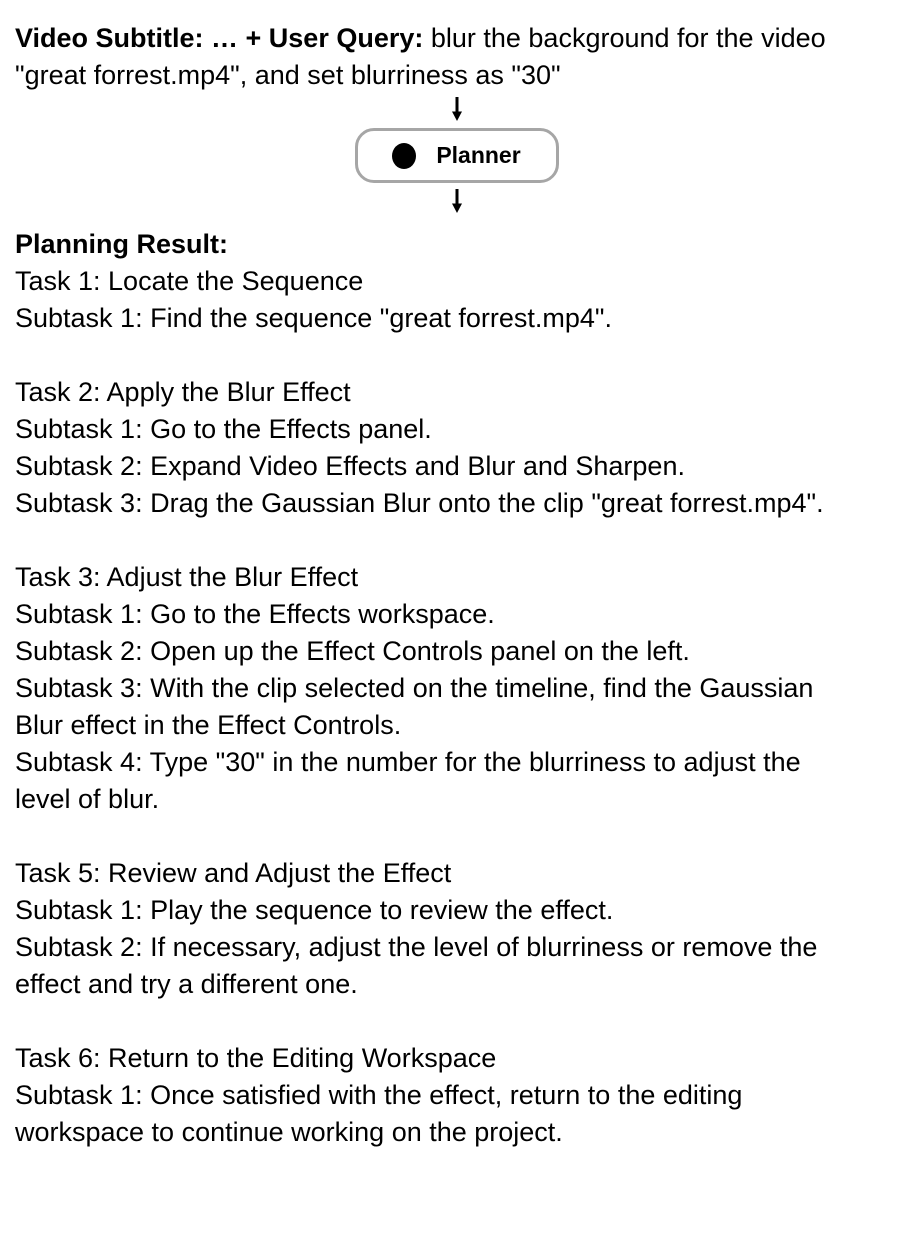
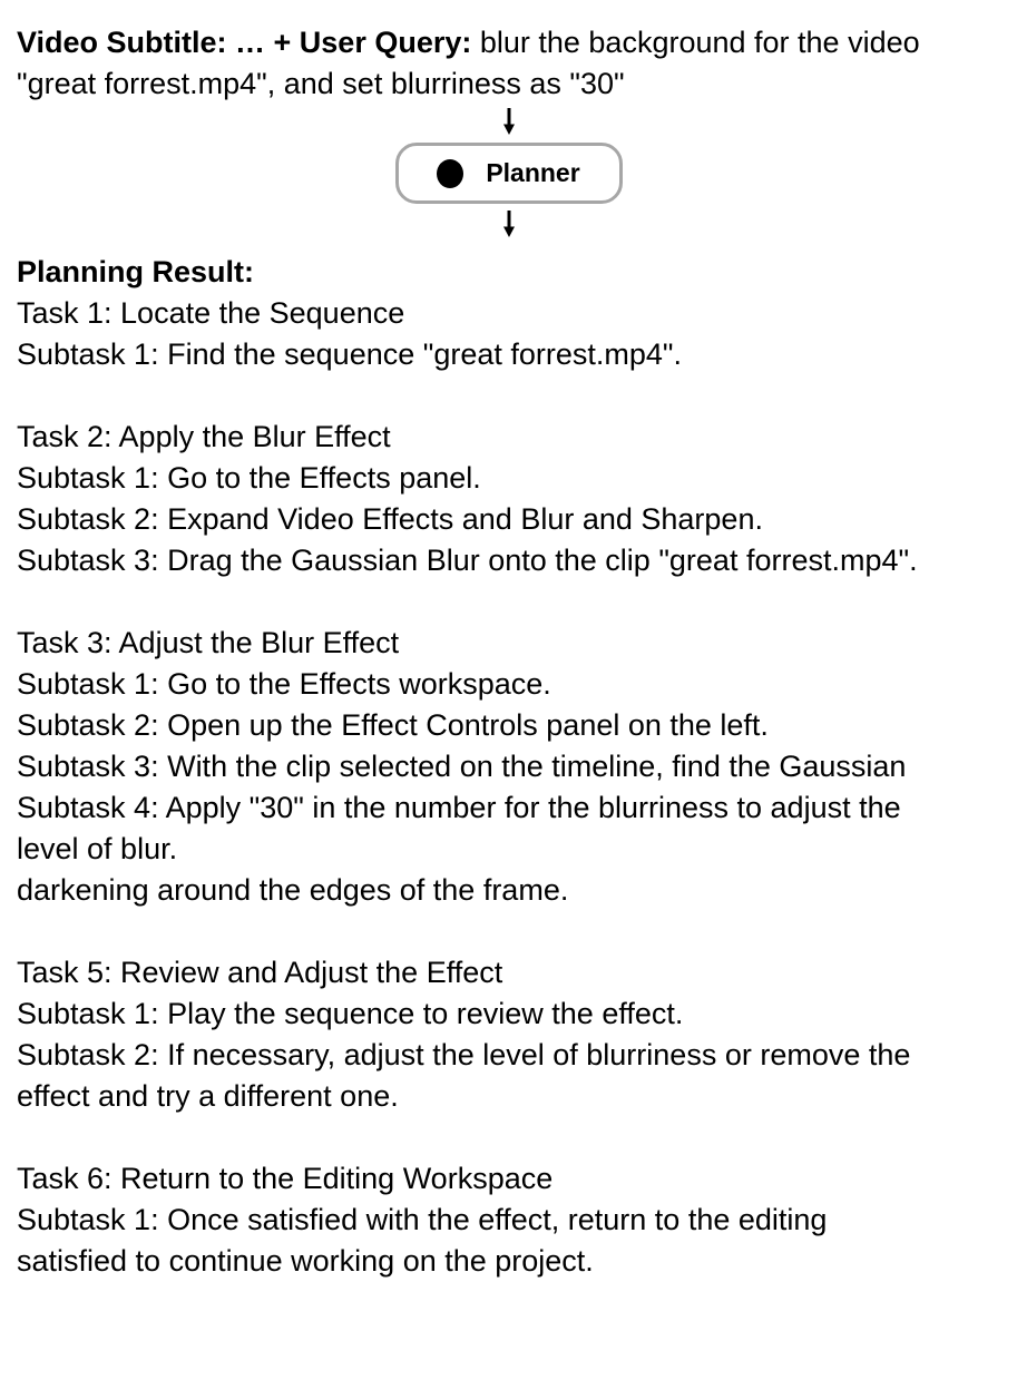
  Video Subtitle: … + User Query: blur the background for the video
  "great forrest.mp4", and set blurriness as "30"
  Planner
  Planning Result:
  Task 1: Locate the Sequence
  Subtask 1: Find the sequence "great forrest.mp4".
  Task 2: Apply the Blur Effect
  Subtask 1: Go to the Effects panel.
  Subtask 2: Expand Video Effects and Blur and Sharpen.
  Subtask 3: Drag the Gaussian Blur onto the clip "great forrest.mp4".
  Task 3: Adjust the Blur Effect
  Subtask 1: Go to the Effects workspace.
  Subtask 2: Open up the Effect Controls panel on the left.
  Subtask 3: With the clip selected on the timeline, find the Gaussian
- Blur effect in the Effect Controls.
- Subtask 4: Type "30" in the number for the blurriness to adjust the
+ Subtask 4: Apply "30" in the number for the blurriness to adjust the
  level of blur.
+ darkening around the edges of the frame.
  Task 5: Review and Adjust the Effect
  Subtask 1: Play the sequence to review the effect.
  Subtask 2: If necessary, adjust the level of blurriness or remove the
  effect and try a different one.
  Task 6: Return to the Editing Workspace
  Subtask 1: Once satisfied with the effect, return to the editing
- workspace to continue working on the project.
+ satisfied to continue working on the project.
